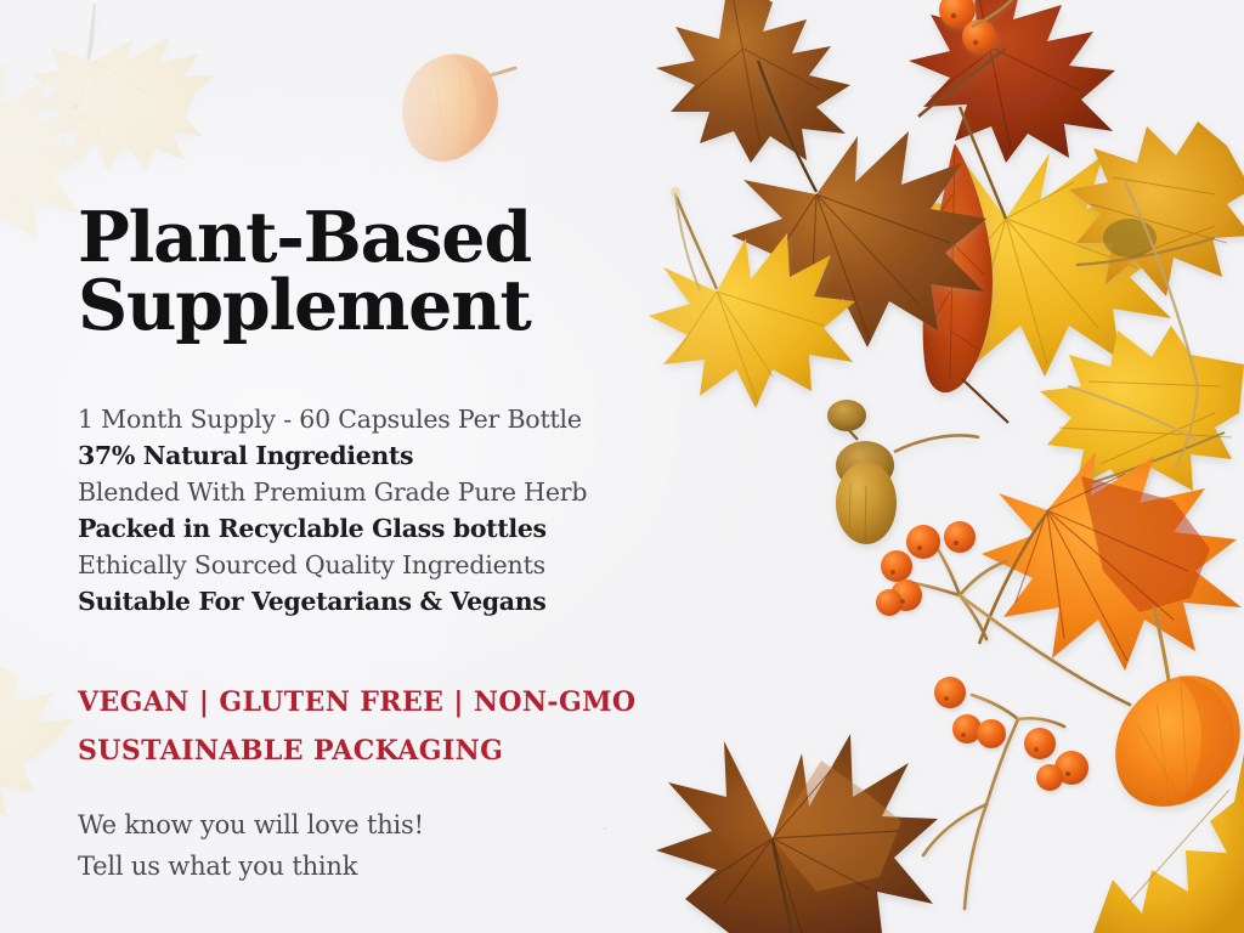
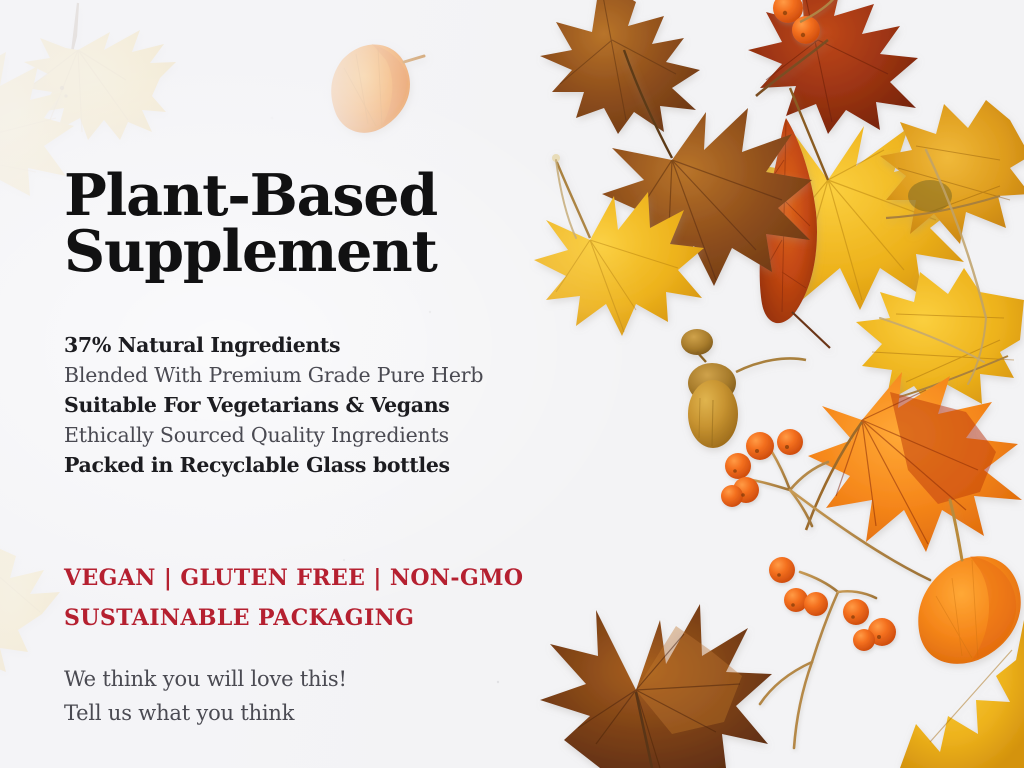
  Plant-Based
  Supplement
- 1 Month Supply - 60 Capsules Per Bottle
  37% Natural Ingredients
  Blended With Premium Grade Pure Herb
- Packed in Recyclable Glass bottles
+ Suitable For Vegetarians & Vegans
  Ethically Sourced Quality Ingredients
- Suitable For Vegetarians & Vegans
+ Packed in Recyclable Glass bottles
  VEGAN | GLUTEN FREE | NON-GMO
  SUSTAINABLE PACKAGING
- We know you will love this!
+ We think you will love this!
  Tell us what you think
